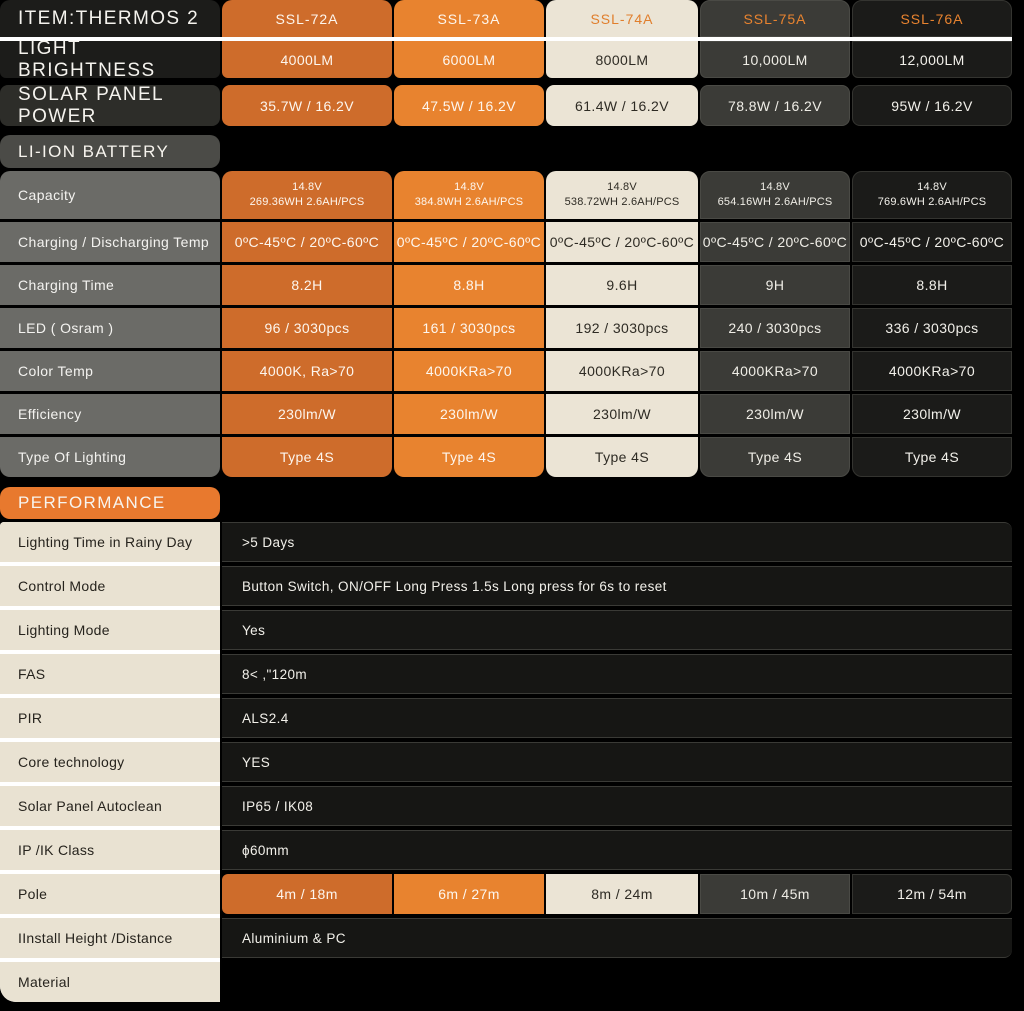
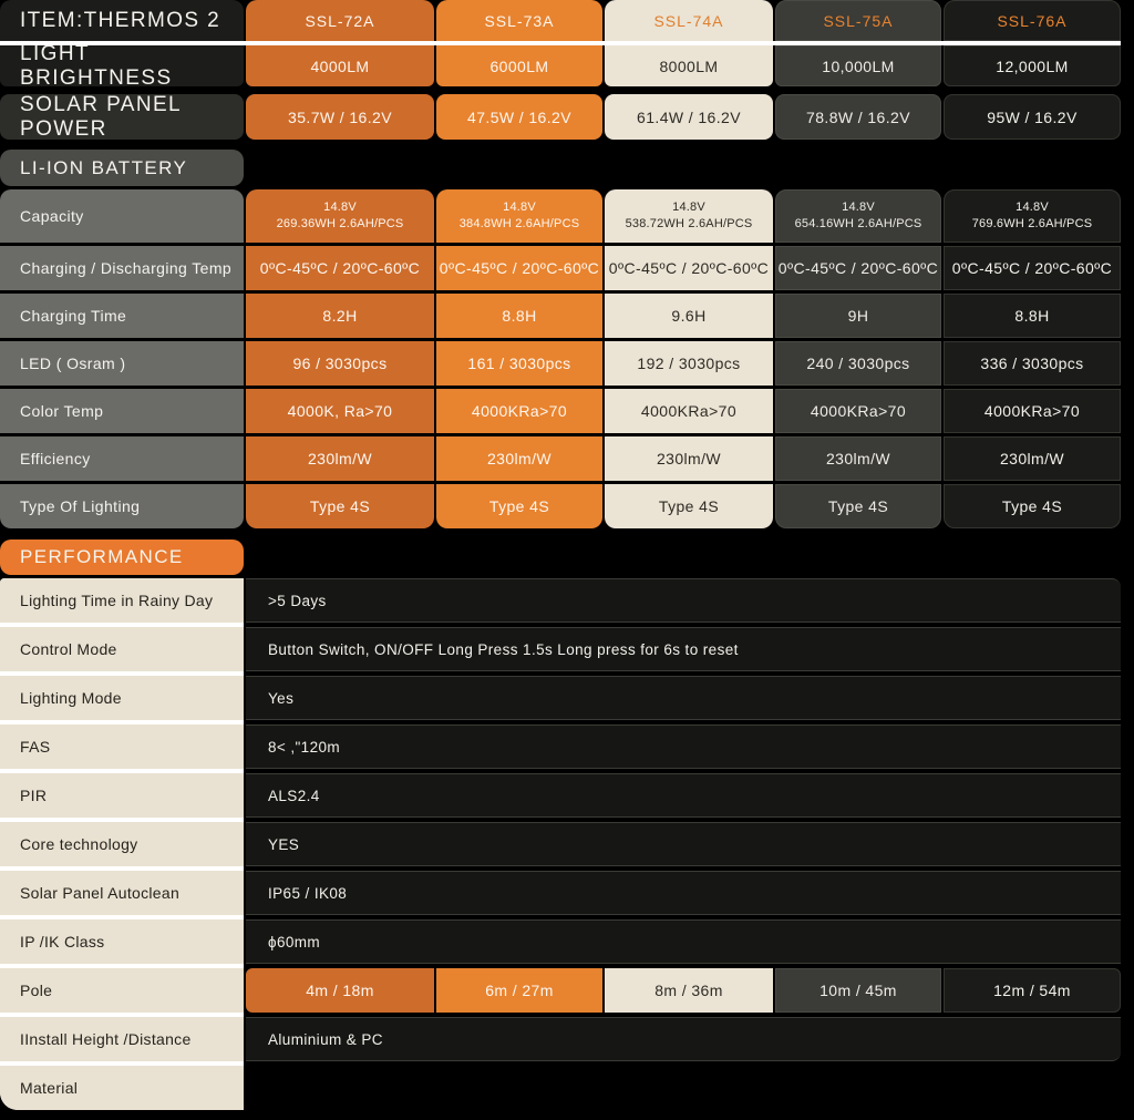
  ITEM:THERMOS 2
  SSL-72A
  SSL-73A
  SSL-74A
  SSL-75A
  SSL-76A
  LIGHT BRIGHTNESS
  4000LM
  6000LM
  8000LM
  10,000LM
  12,000LM
  SOLAR PANEL POWER
  35.7W / 16.2V
  47.5W / 16.2V
  61.4W / 16.2V
  78.8W / 16.2V
  95W / 16.2V
  LI-ION BATTERY
  Capacity
  14.8V
  269.36WH 2.6AH/PCS
  14.8V
  384.8WH 2.6AH/PCS
  14.8V
  538.72WH 2.6AH/PCS
  14.8V
  654.16WH 2.6AH/PCS
  14.8V
  769.6WH 2.6AH/PCS
  Charging / Discharging Temp
  0ºC-45ºC / 20ºC-60ºC
  0ºC-45ºC / 20ºC-60ºC
  0ºC-45ºC / 20ºC-60ºC
  0ºC-45ºC / 20ºC-60ºC
  0ºC-45ºC / 20ºC-60ºC
  Charging Time
  8.2H
  8.8H
  9.6H
  9H
  8.8H
  LED ( Osram )
  96 / 3030pcs
  161 / 3030pcs
  192 / 3030pcs
  240 / 3030pcs
  336 / 3030pcs
  Color Temp
  4000K, Ra>70
  4000KRa>70
  4000KRa>70
  4000KRa>70
  4000KRa>70
  Efficiency
  230lm/W
  230lm/W
  230lm/W
  230lm/W
  230lm/W
  Type Of Lighting
  Type 4S
  Type 4S
  Type 4S
  Type 4S
  Type 4S
  PERFORMANCE
  Lighting Time in Rainy Day
  Control Mode
  Lighting Mode
  FAS
  PIR
  Core technology
  Solar Panel Autoclean
  IP /IK Class
  Pole
  IInstall Height /Distance
  Material
  >5 Days
  Button Switch, ON/OFF Long Press 1.5s Long press for 6s to reset
  Yes
  8< ,"120m
  ALS2.4
  YES
  IP65 / IK08
  ϕ60mm
  4m / 18m
  6m / 27m
- 8m / 24m
+ 8m / 36m
  10m / 45m
  12m / 54m
  Aluminium & PC
